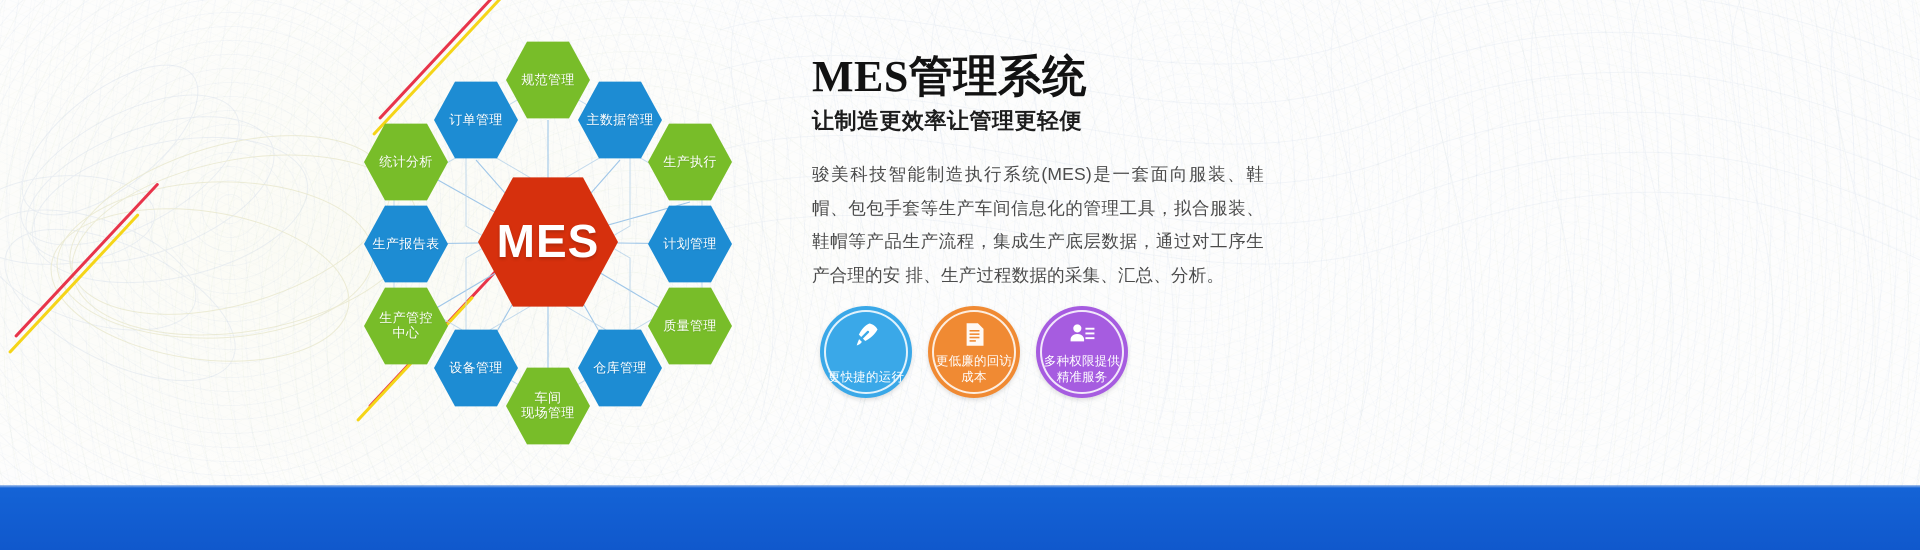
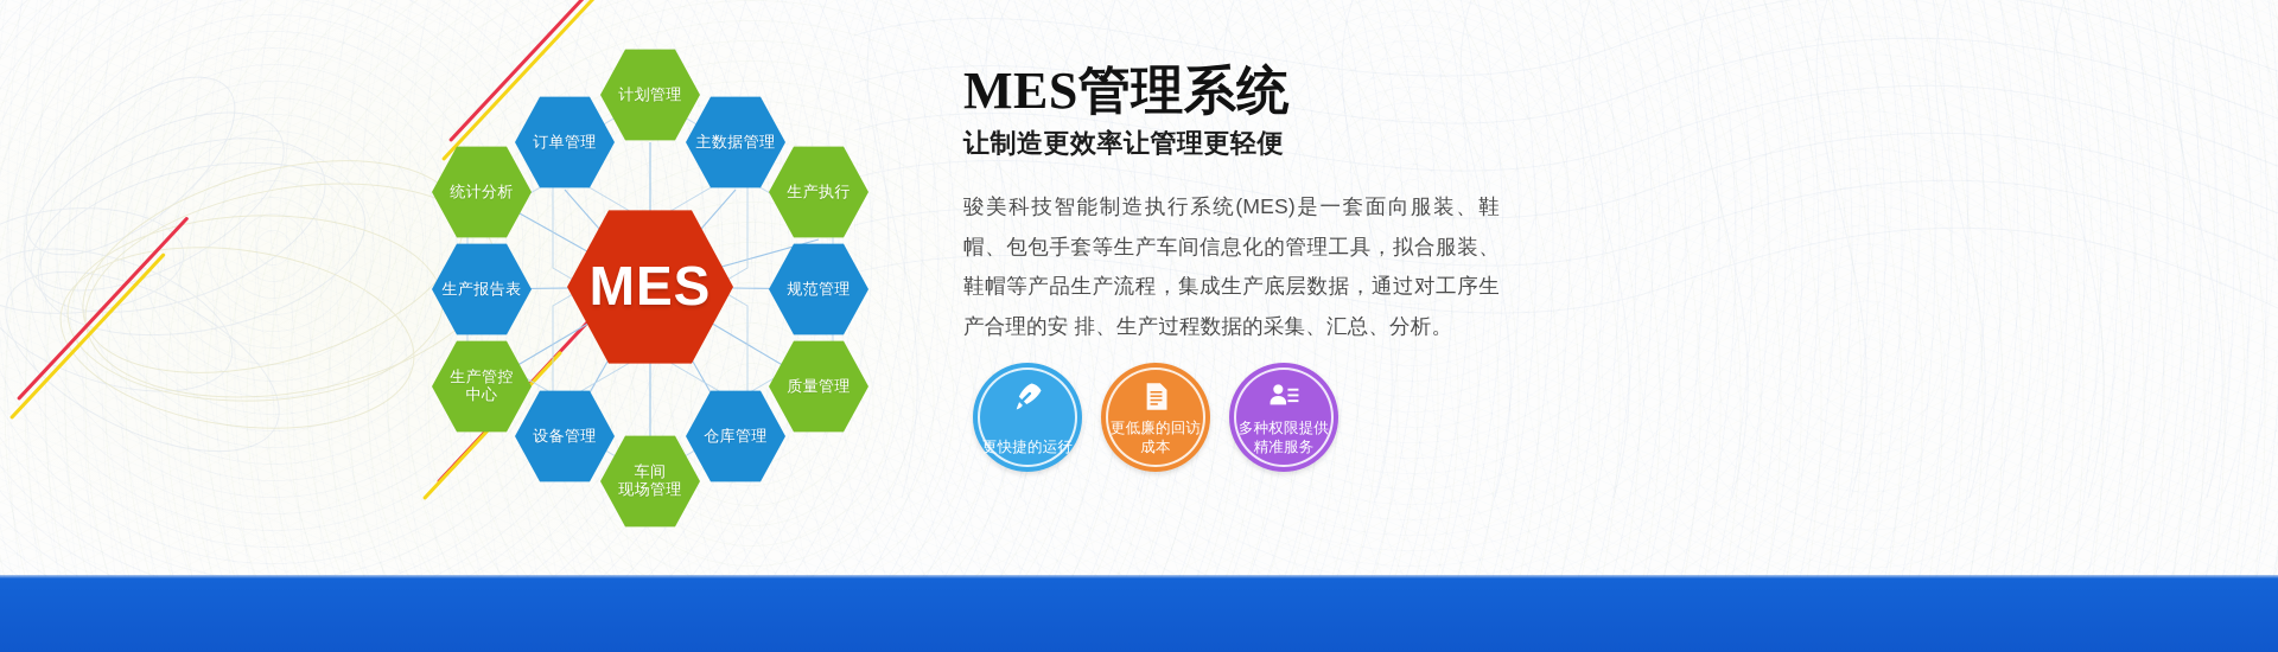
  MES
- 规范管理
+ 计划管理
  主数据管理
  生产执行
- 计划管理
+ 规范管理
  质量管理
  仓库管理
  车间
  现场管理
  设备管理
  生产管控
  中心
  生产报告表
  统计分析
  订单管理
  MES管理系统
  让制造更效率让管理更轻便
  骏美科技智能制造执行系统(MES)是一套面向服装、鞋帽、包包手套等生产车间信息化的管理工具，拟合服装、鞋帽等产品生产流程，集成生产底层数据，通过对工序生产合理的安 排、生产过程数据的采集、汇总、分析。
  更快捷的运行
  更低廉的回访成本
  多种权限提供精准服务
